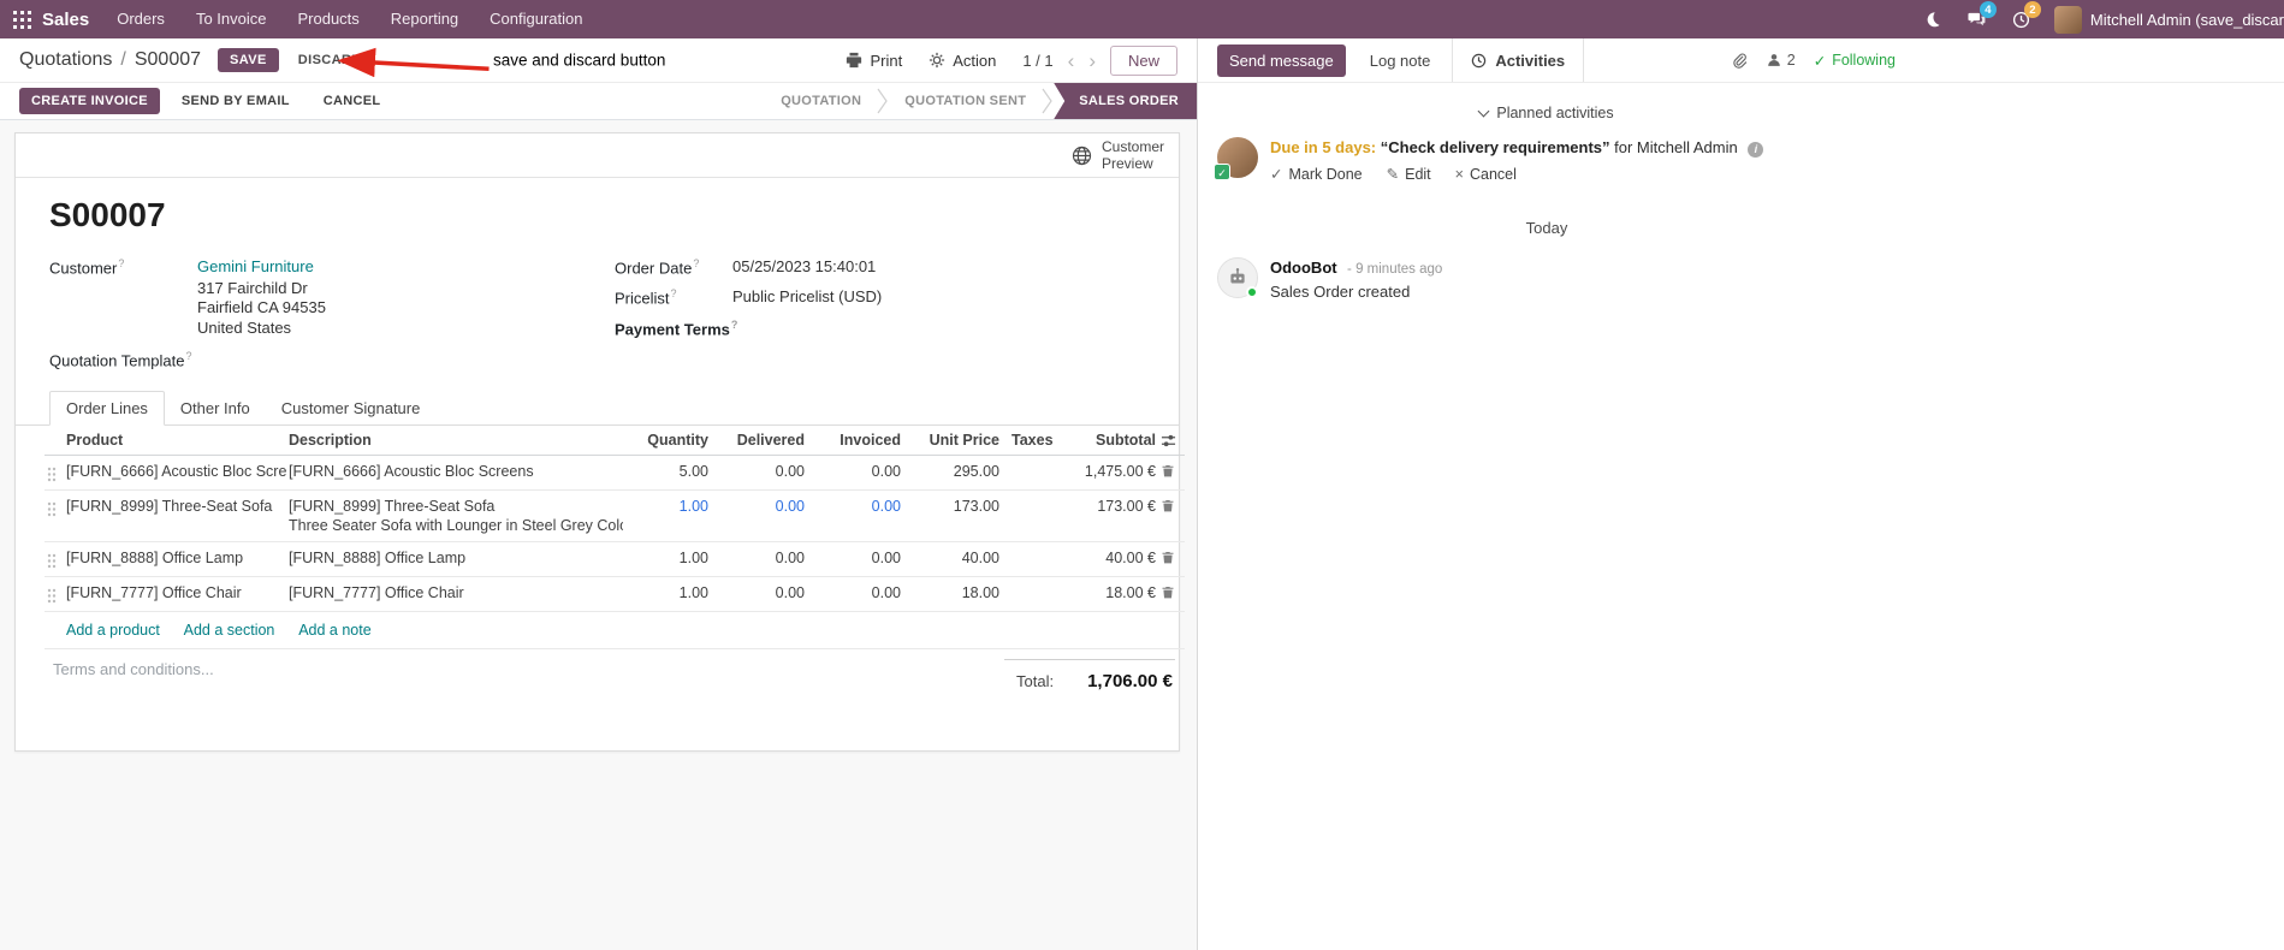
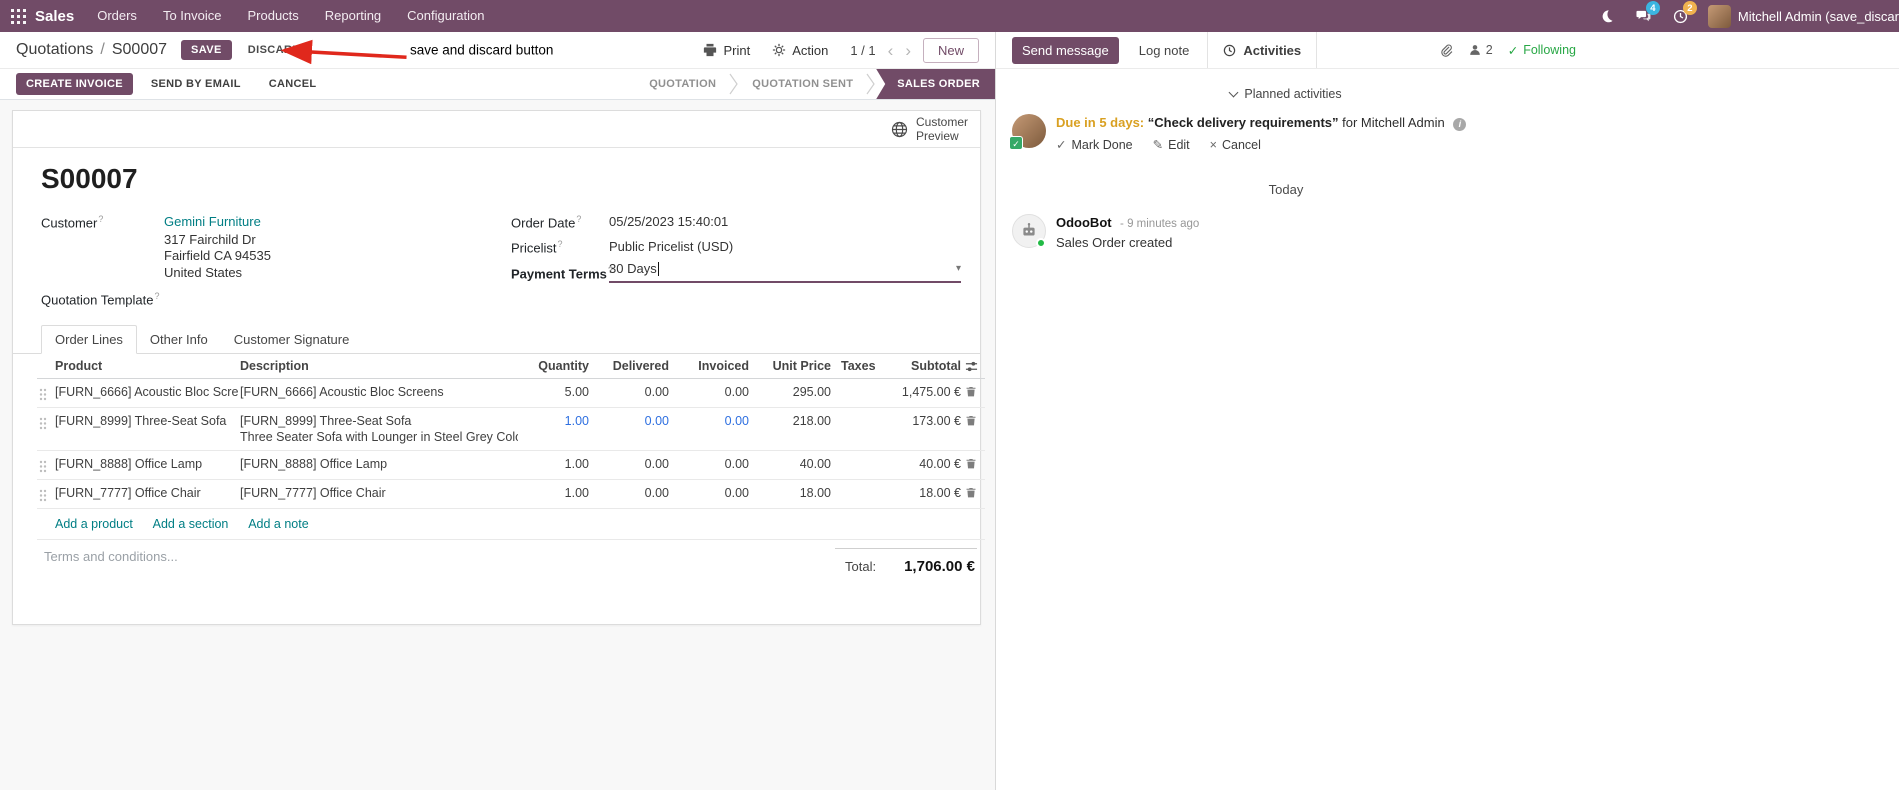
  Sales
  Orders
  To Invoice
  Products
  Reporting
  Configuration
  4
  2
  Mitchell Admin (save_discar
  Quotations
  /
  S00007
  SAVE
  DISCA
  save and discard button
  Print
  Action
  1 / 1
  ‹
  ›
  New
  CREATE INVOICE
  SEND BY EMAIL
  CANCEL
  QUOTATION
  QUOTATION SENT
  SALES ORDER
  Customer
  Preview
  S00007
  Customer?
  Gemini Furniture
  317 Fairchild Dr
  Fairfield CA 94535
  United States
  Quotation Template?
  Order Date?
  05/25/2023 15:40:01
  Pricelist?
  Public Pricelist (USD)
  Payment Terms?
+ 30 Days
+ ▾
  Order Lines
  Other Info
  Customer Signature
  	Product	Description	Quantity	Delivered	Invoiced	Unit Price	Taxes	Subtotal
  	[FURN_6666] Acoustic Bloc Scre	[FURN_6666] Acoustic Bloc Screens	5.00	0.00	0.00	295.00		1,475.00 €
- 	[FURN_8999] Three-Seat Sofa	[FURN_8999] Three-Seat SofaThree Seater Sofa with Lounger in Steel Grey Col	1.00	0.00	0.00	173.00		173.00 €
+ 	[FURN_8999] Three-Seat Sofa	[FURN_8999] Three-Seat SofaThree Seater Sofa with Lounger in Steel Grey Col	1.00	0.00	0.00	218.00		173.00 €
  	[FURN_8888] Office Lamp	[FURN_8888] Office Lamp	1.00	0.00	0.00	40.00		40.00 €
  	[FURN_7777] Office Chair	[FURN_7777] Office Chair	1.00	0.00	0.00	18.00		18.00 €
  	Add a product Add a section Add a note
  Terms and conditions...
  Total:
  1,706.00 €
  Send message
  Log note
  Activities
  2
  ✓
  Following
  Planned activities
  ✓
  Due in 5 days: “Check delivery requirements” for Mitchell Admin i
  ✓
  Mark Done
  ✎
  Edit
  ×
  Cancel
  Today
  OdooBot - 9 minutes ago
  Sales Order created
